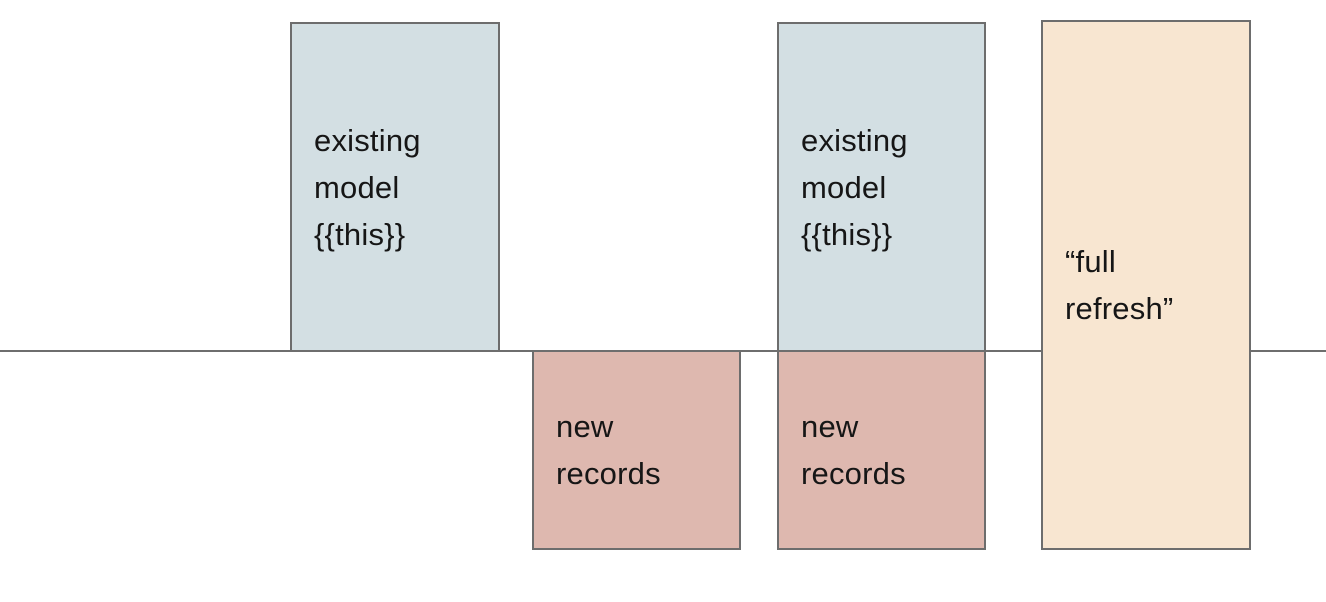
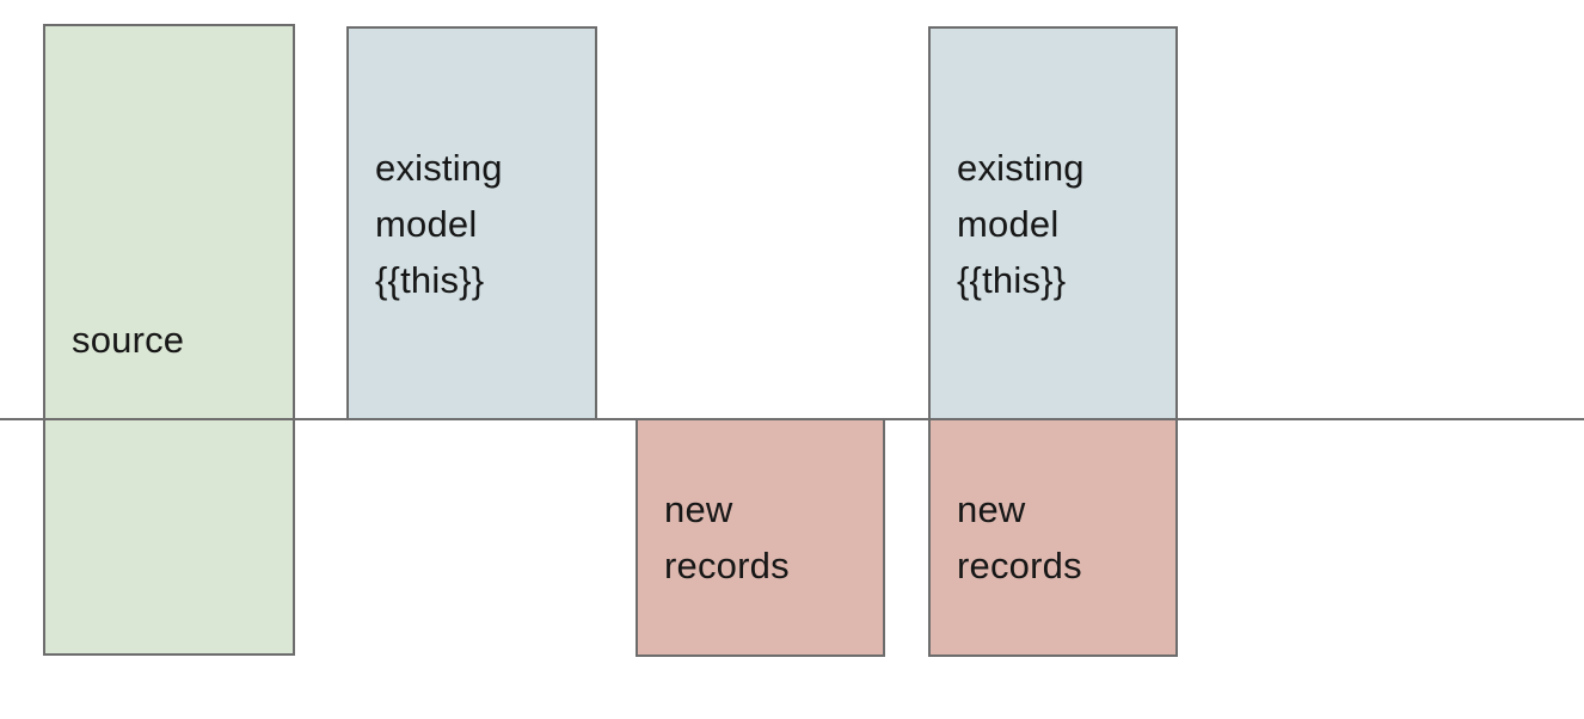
+ source
  existing
  model
  {{this}}
  new
  records
  existing
  model
  {{this}}
  new
  records
- “full
- refresh”
